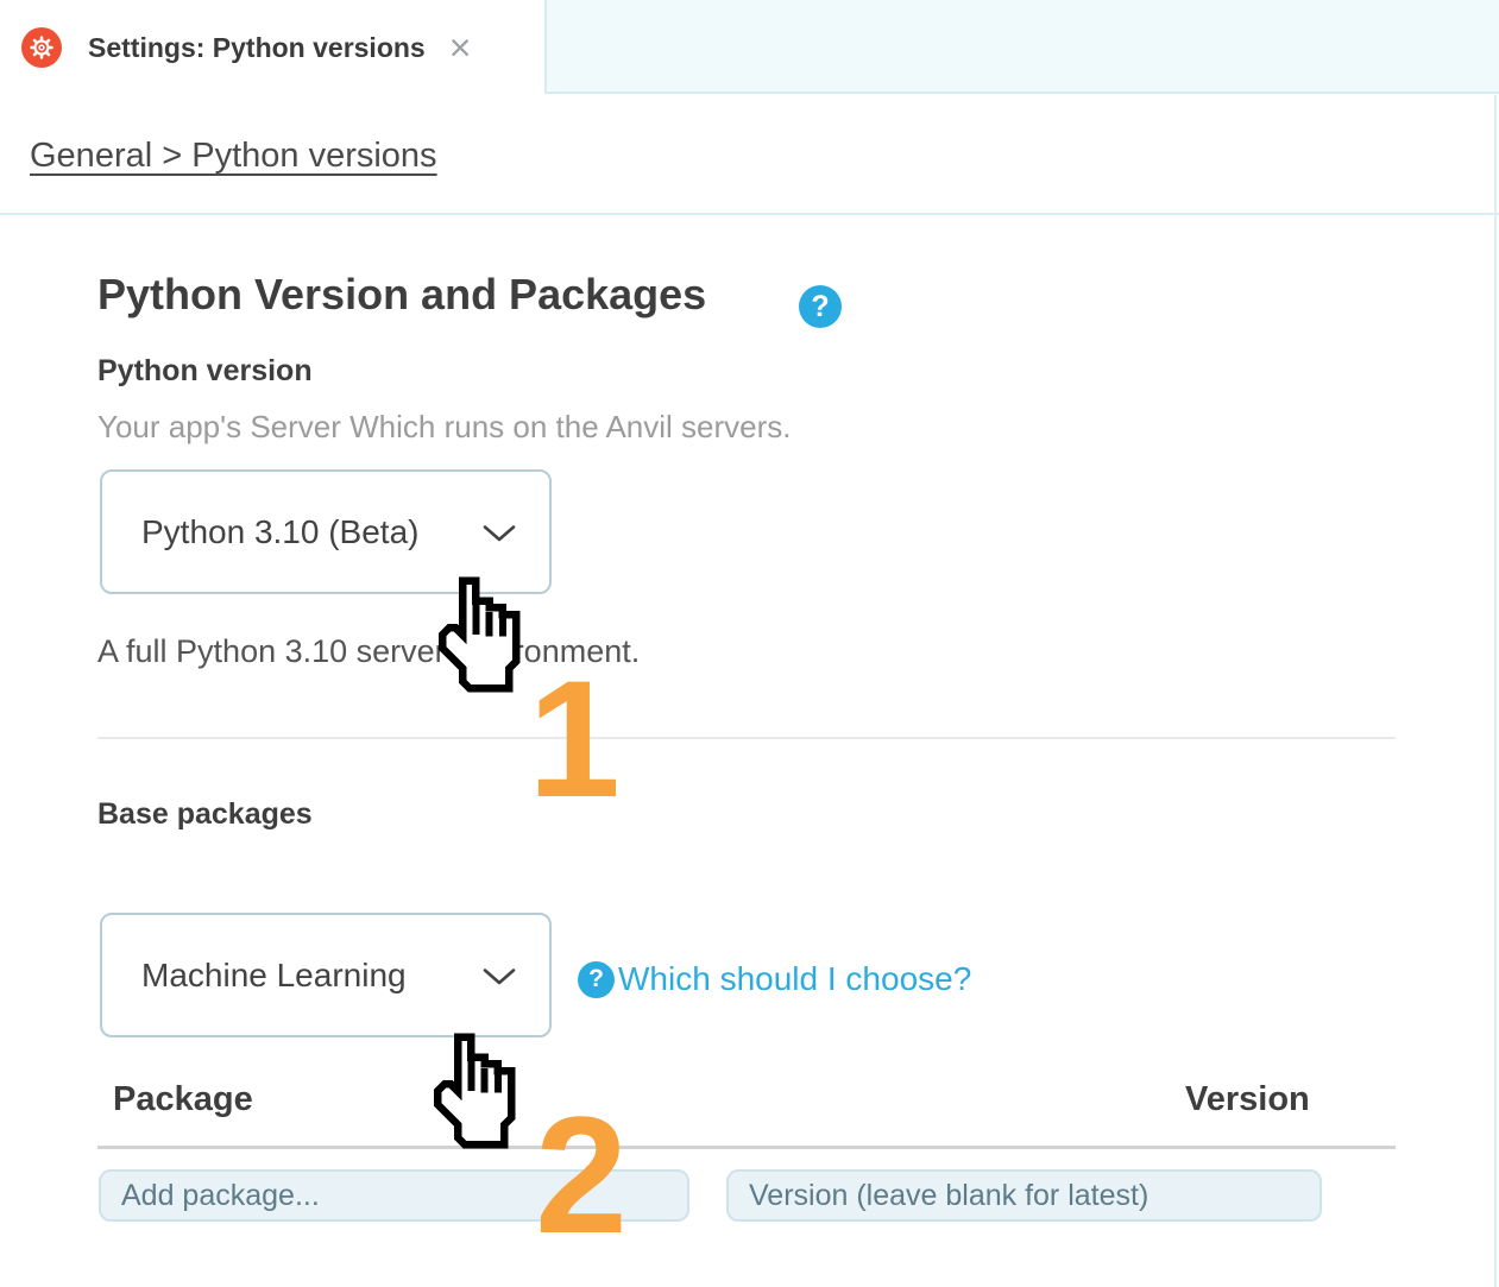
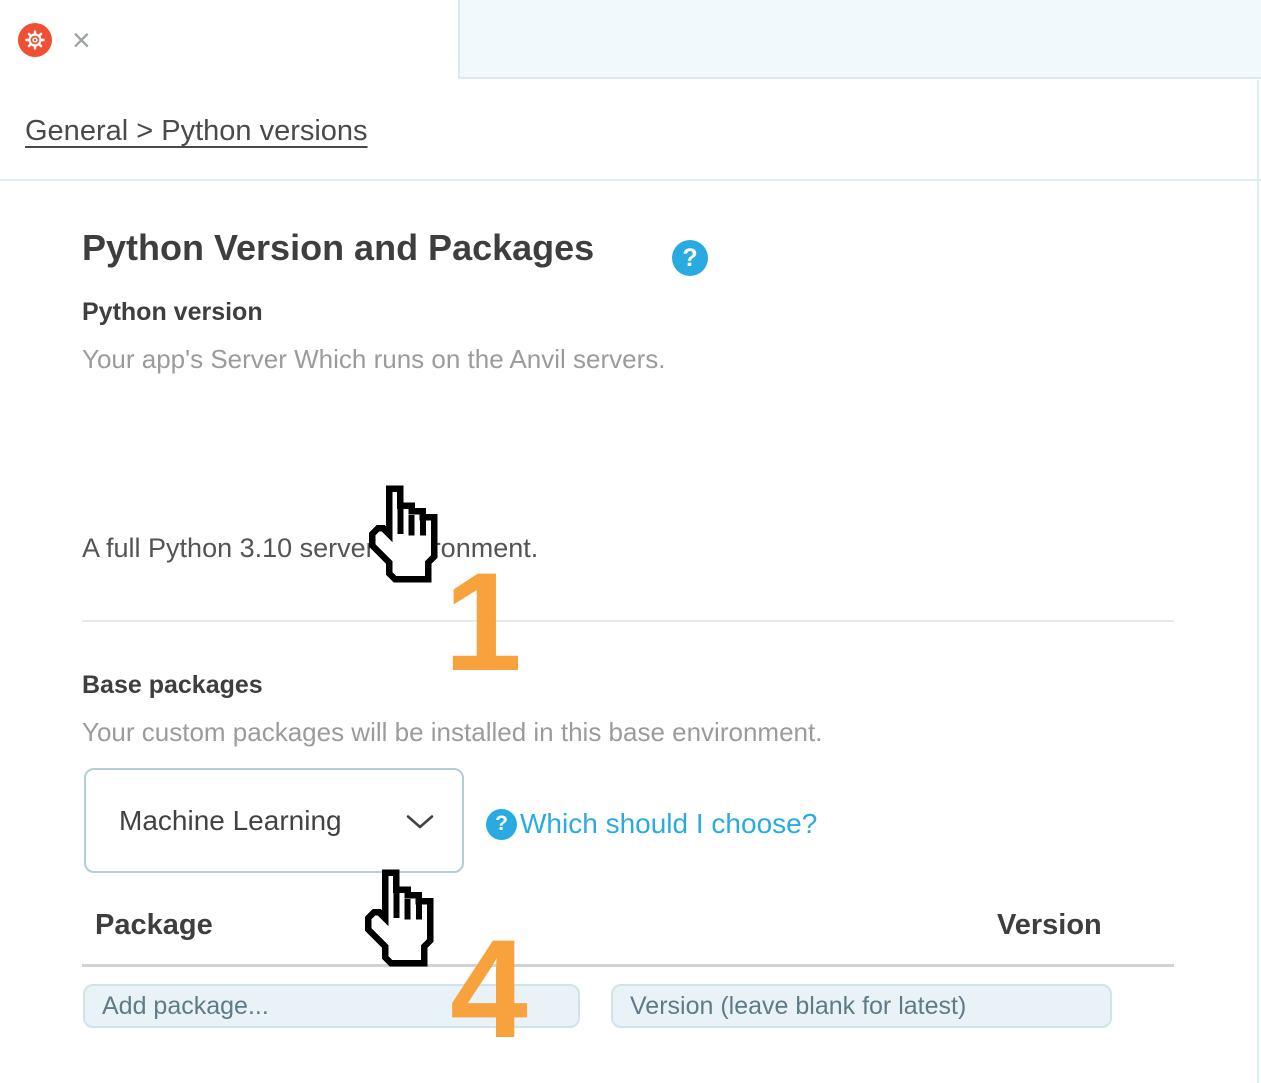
- Settings: Python versions
  ×
  General > Python versions
  Python Version and Packages
  ?
  Python version
  Your app's Server Which runs on the Anvil servers.
- Python 3.10 (Beta)
  A full Python 3.10 serveronment.
  1
  Base packages
+ Your custom packages will be installed in this base environment.
  Machine Learning
  ?
  Which should I choose?
- 2
+ 4
  Package
  Version
  Add package...
  Version (leave blank for latest)
